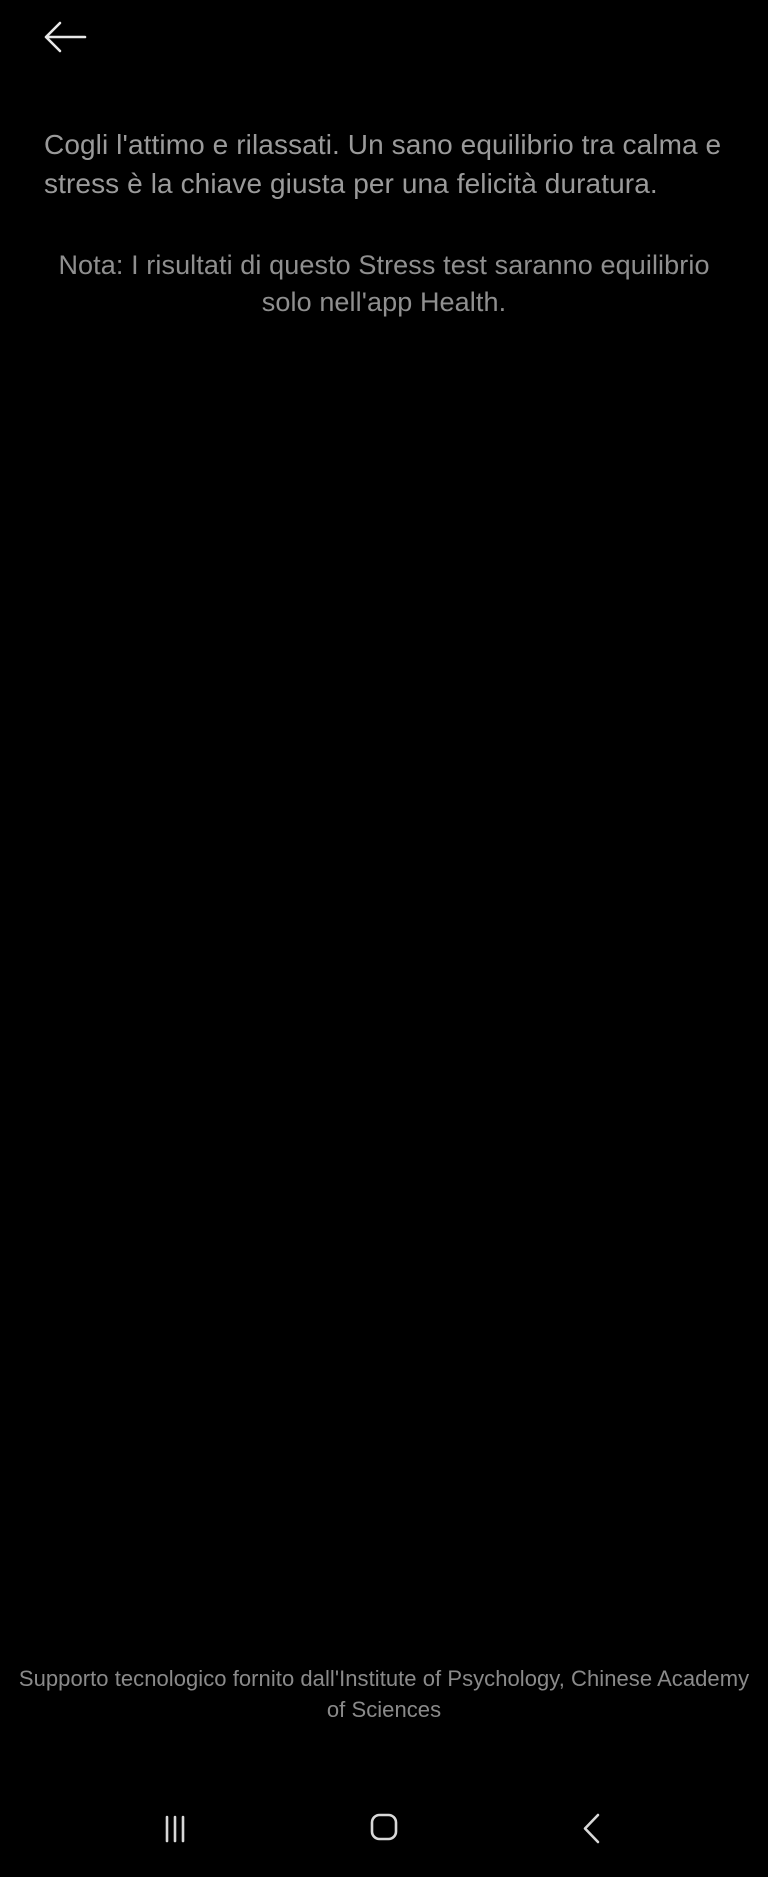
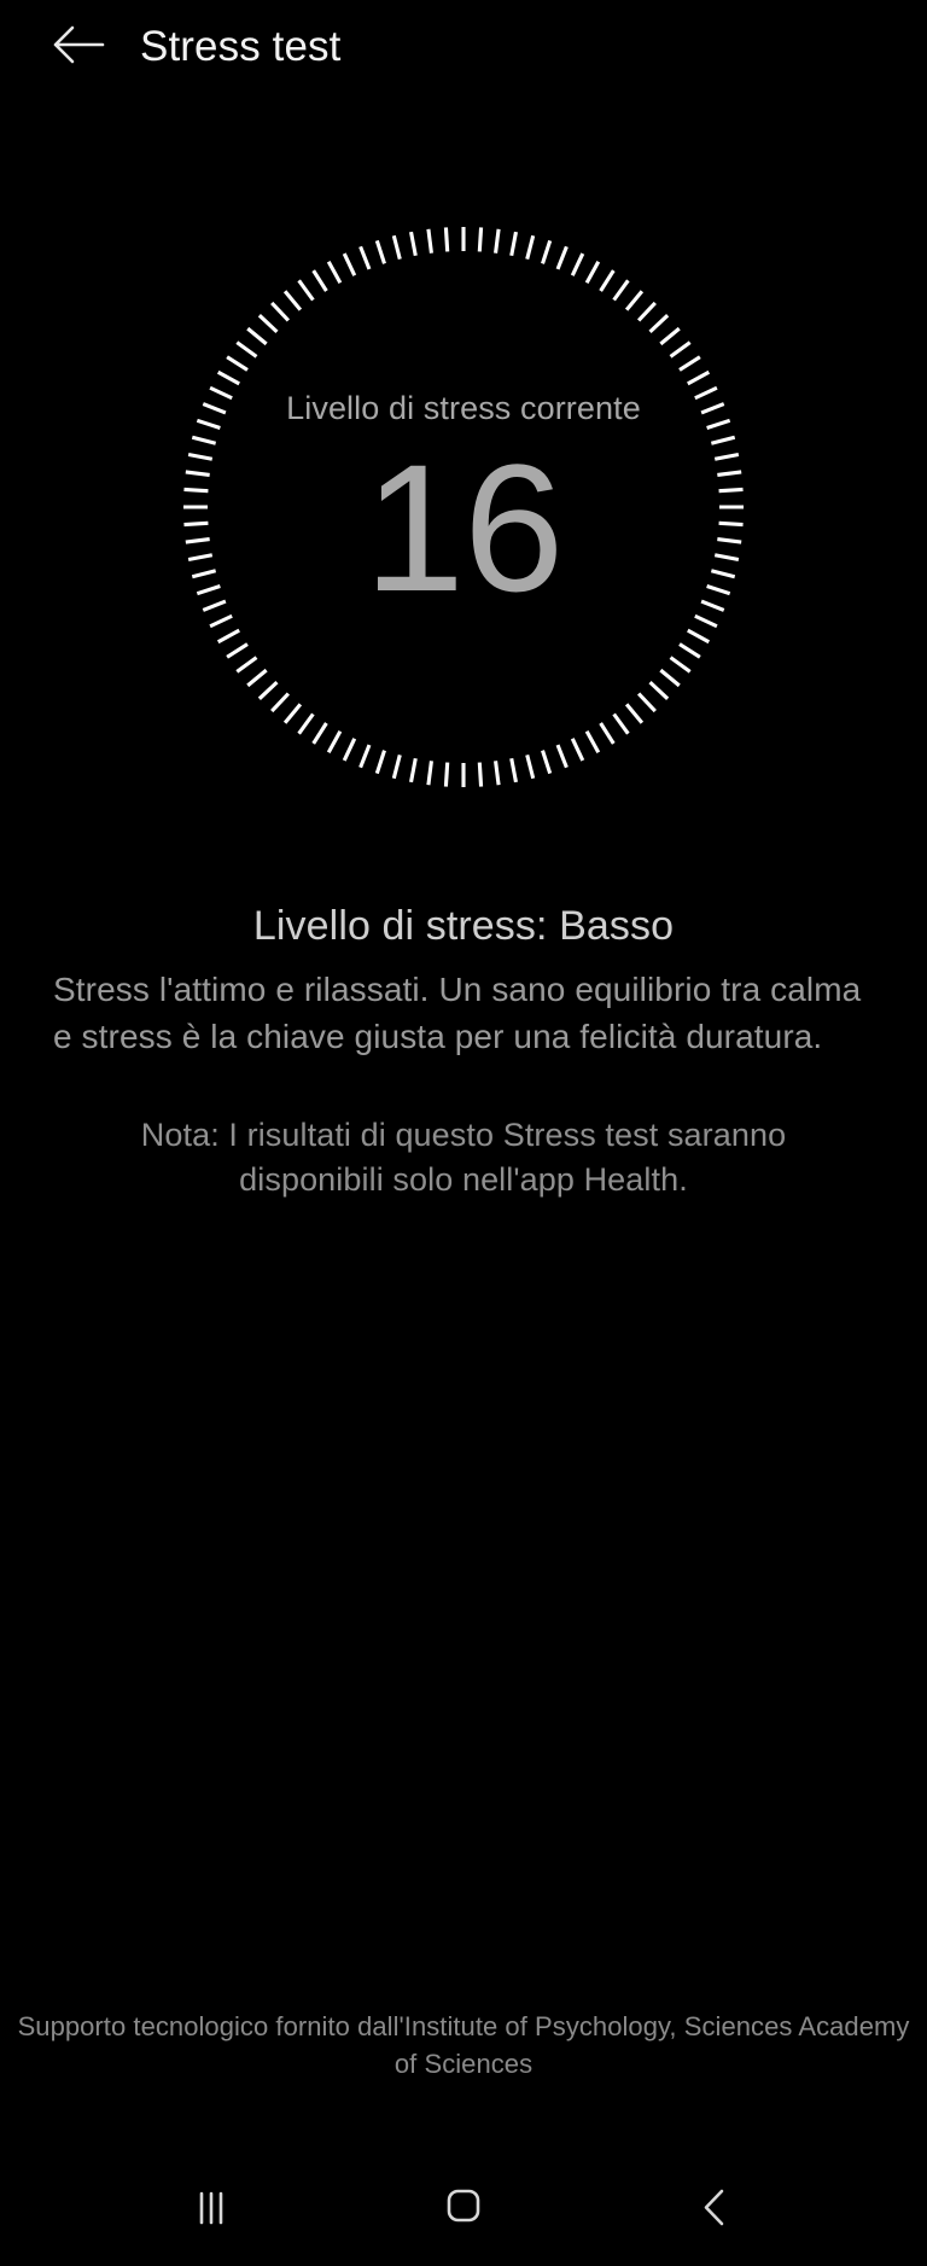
+ Stress test
+ Livello di stress corrente
+ 16
+ Livello di stress: Basso
- Cogli l'attimo e rilassati. Un sano equilibrio tra calma e stress è la chiave giusta per una felicità duratura.
+ Stress l'attimo e rilassati. Un sano equilibrio tra calma e stress è la chiave giusta per una felicità duratura.
- Nota: I risultati di questo Stress test saranno equilibrio solo nell'app Health.
+ Nota: I risultati di questo Stress test saranno disponibili solo nell'app Health.
- Supporto tecnologico fornito dall'Institute of Psychology, Chinese Academy of Sciences
+ Supporto tecnologico fornito dall'Institute of Psychology, Sciences Academy of Sciences
